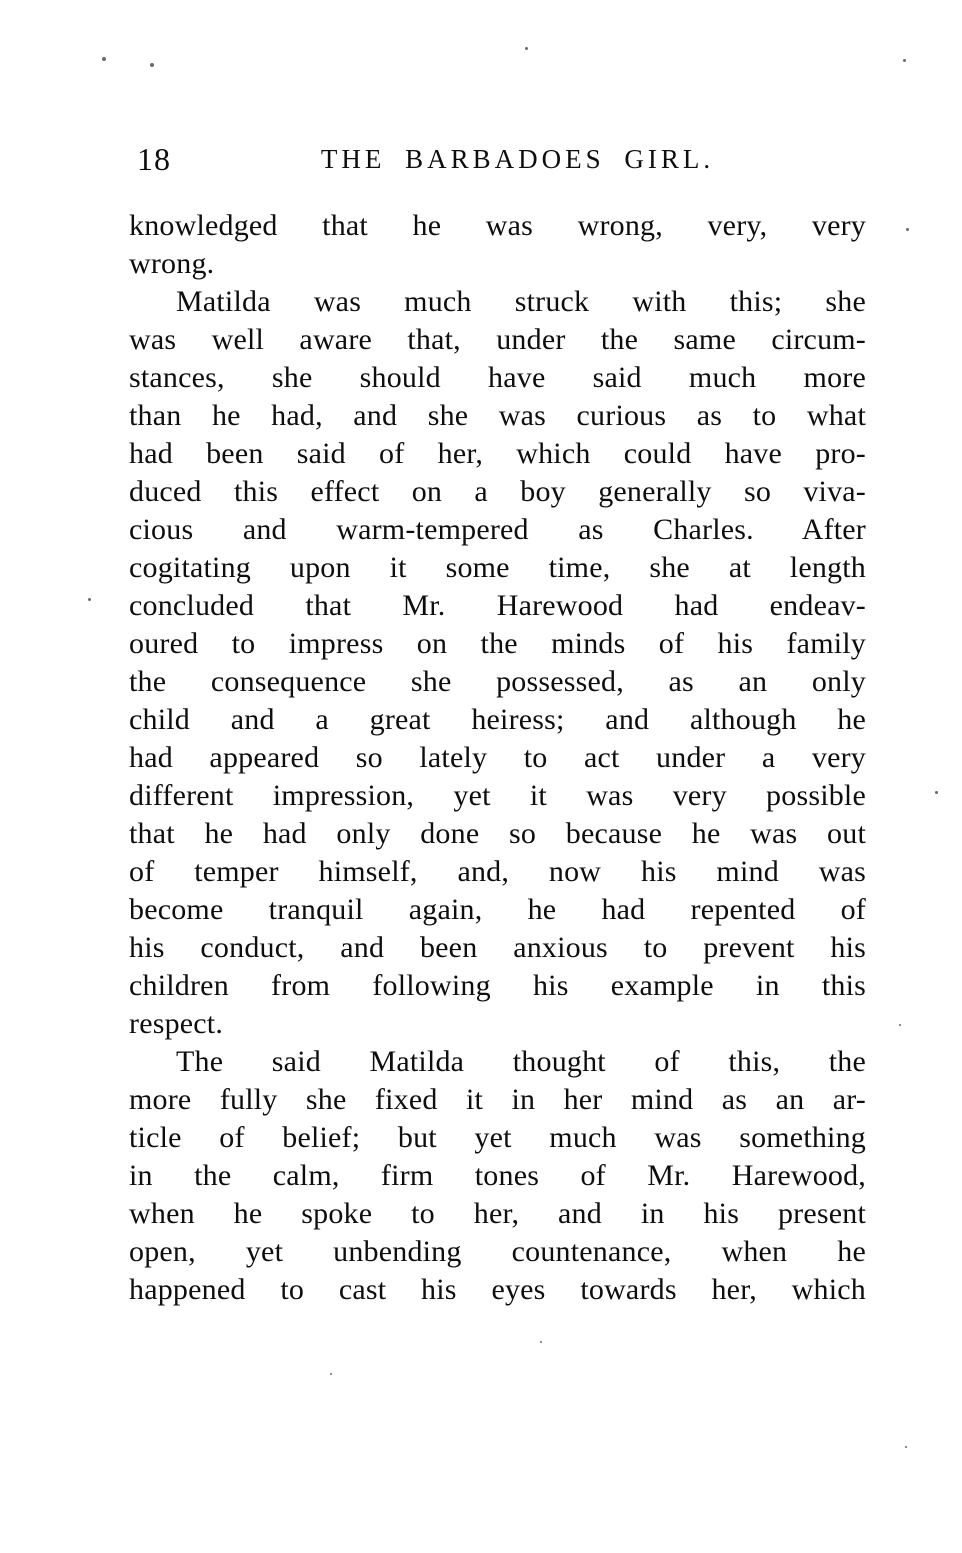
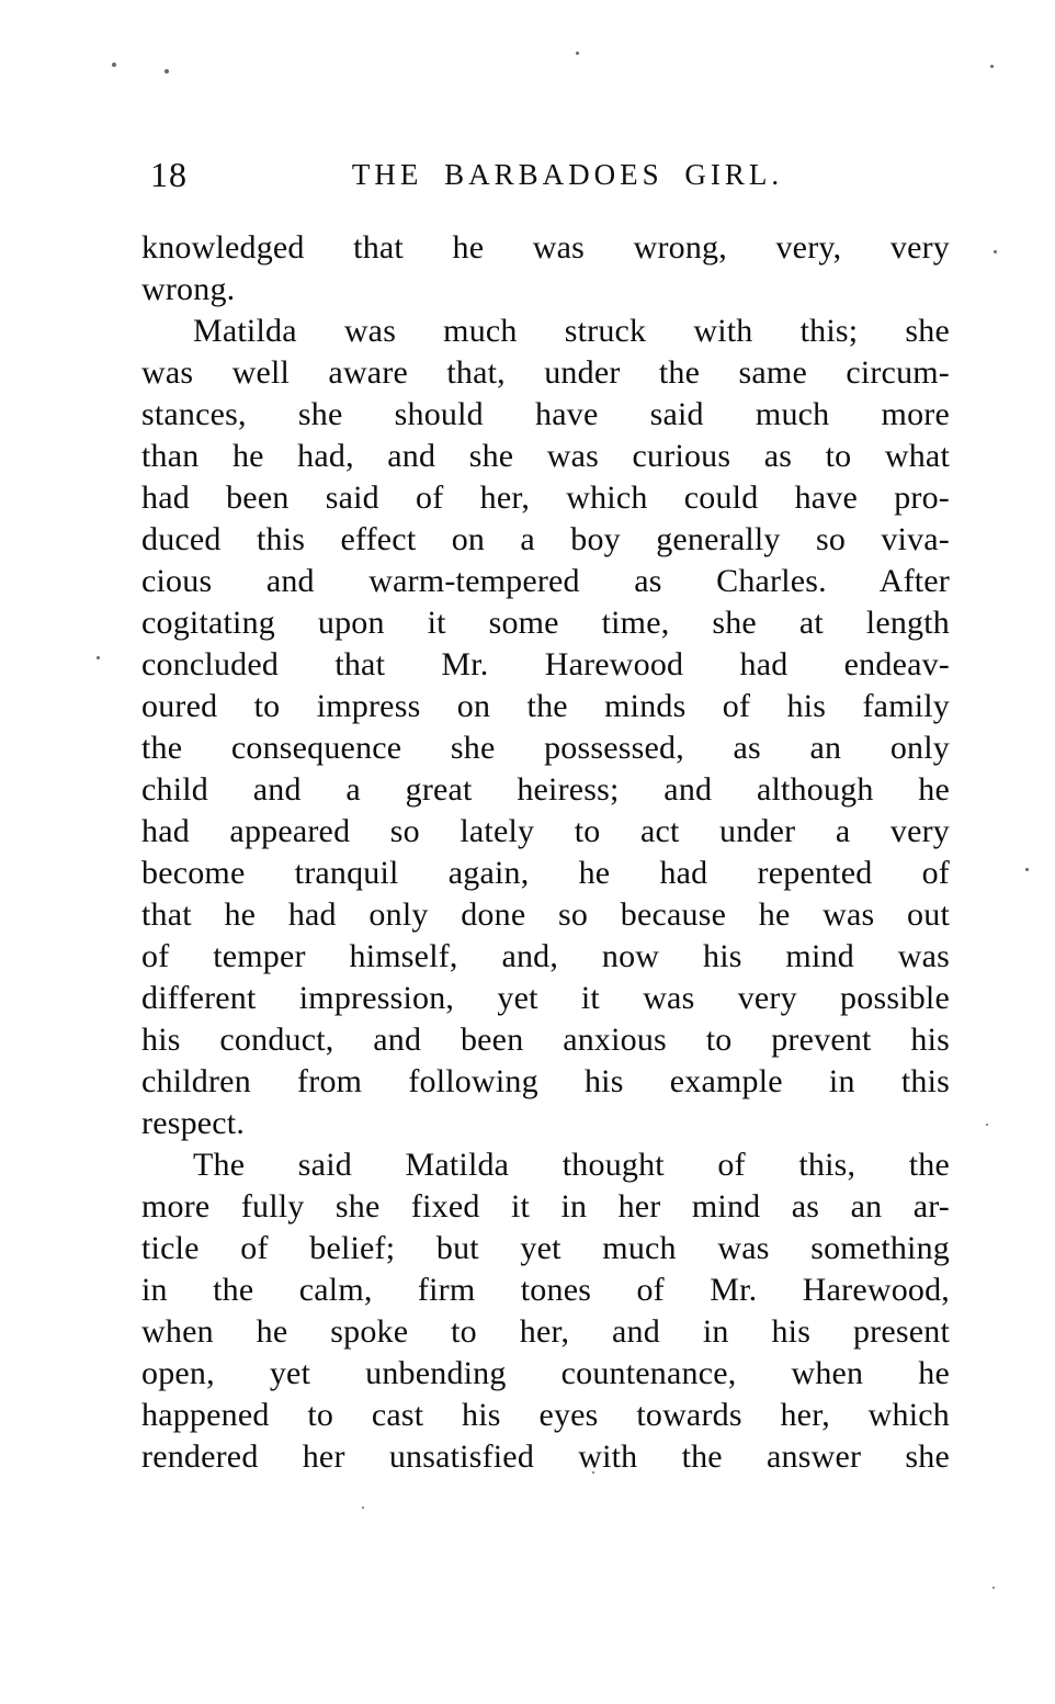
  18
  THE BARBADOES GIRL.
  knowledged that he was wrong, very, very
  wrong.
  Matilda was much struck with this; she
  was well aware that, under the same circum-
  stances, she should have said much more
  than he had, and she was curious as to what
  had been said of her, which could have pro-
  duced this effect on a boy generally so viva-
  cious and warm-tempered as Charles. After
  cogitating upon it some time, she at length
  concluded that Mr. Harewood had endeav-
  oured to impress on the minds of his family
  the consequence she possessed, as an only
  child and a great heiress; and although he
  had appeared so lately to act under a very
- different impression, yet it was very possible
+ become tranquil again, he had repented of
  that he had only done so because he was out
  of temper himself, and, now his mind was
- become tranquil again, he had repented of
+ different impression, yet it was very possible
  his conduct, and been anxious to prevent his
  children from following his example in this
  respect.
  The said Matilda thought of this, the
  more fully she fixed it in her mind as an ar-
  ticle of belief; but yet much was something
  in the calm, firm tones of Mr. Harewood,
  when he spoke to her, and in his present
  open, yet unbending countenance, when he
  happened to cast his eyes towards her, which
+ rendered her unsatisfied with the answer she
